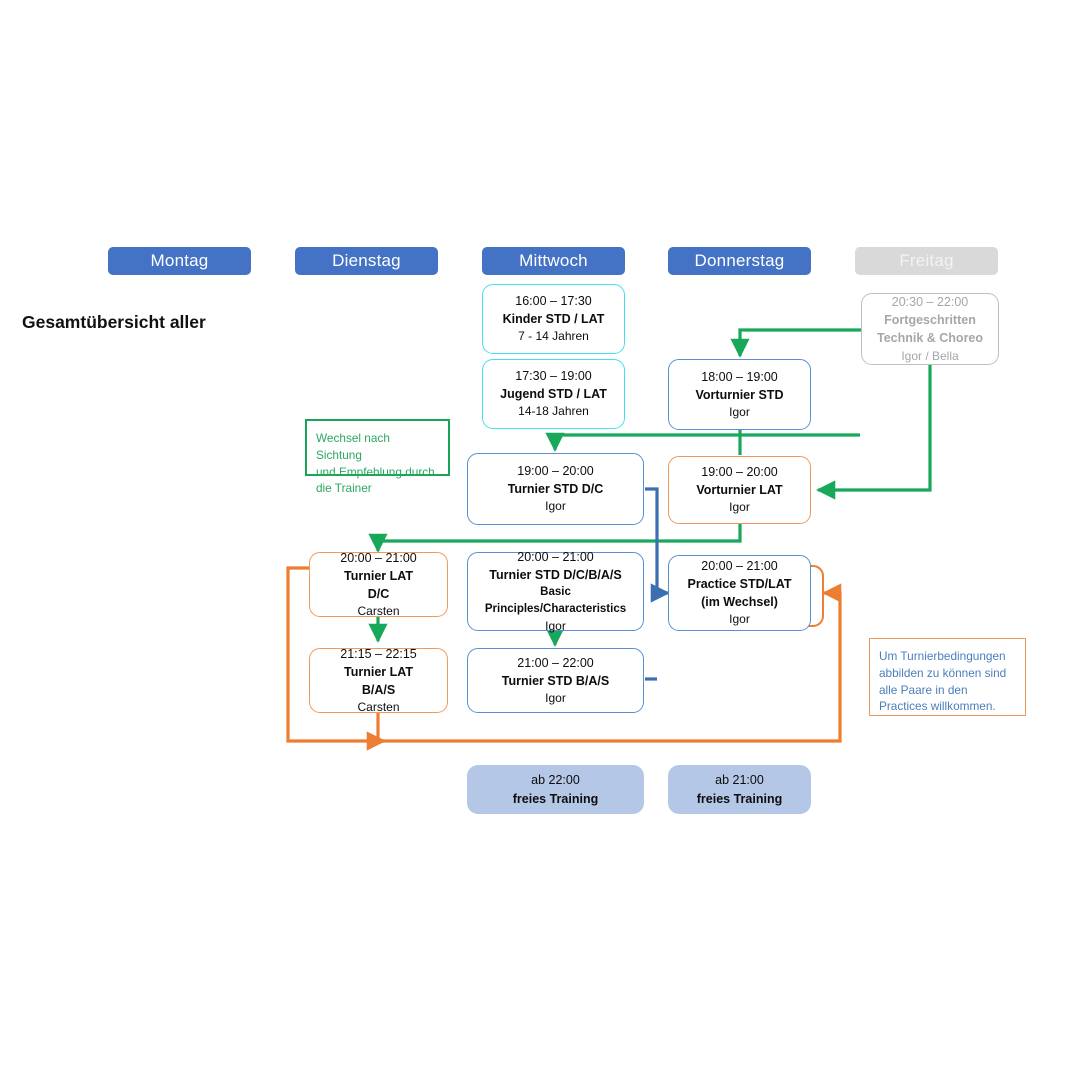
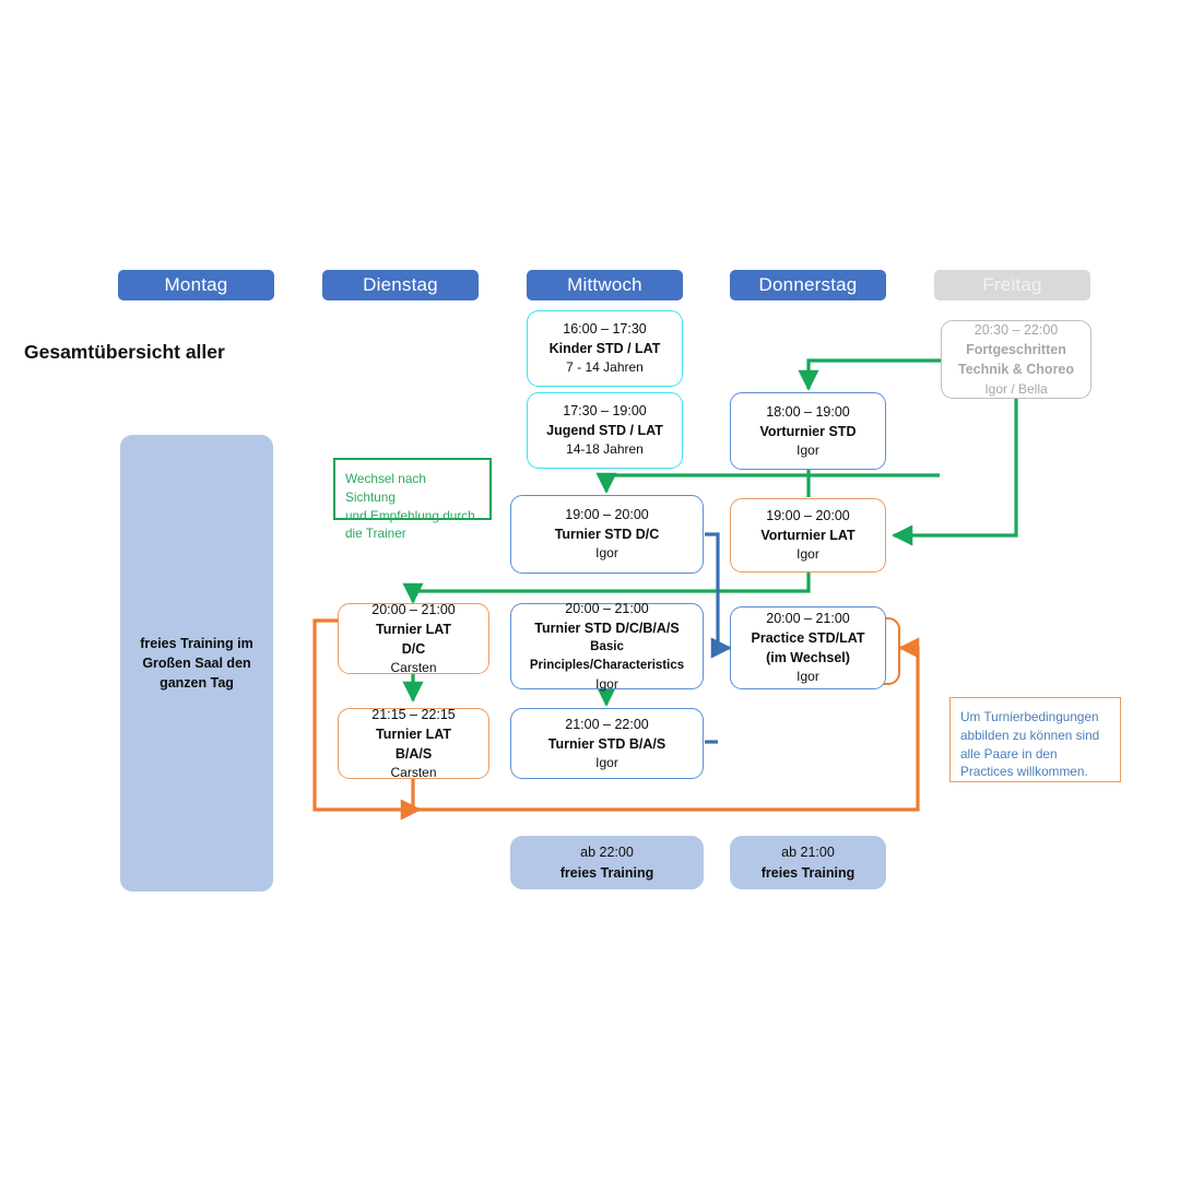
  Montag
  Dienstag
  Mittwoch
  Donnerstag
  Freitag
  Gesamtübersicht aller
+ freies Training im
+ Großen Saal den
+ ganzen Tag
  Wechsel nach Sichtung
  und Empfehlung durch
  die Trainer
  Um Turnierbedingungen
  abbilden zu können sind
  alle Paare in den
  Practices willkommen.
  16:00 – 17:30
  Kinder STD / LAT
  7 - 14 Jahren
  17:30 – 19:00
  Jugend STD / LAT
  14-18 Jahren
  19:00 – 20:00
  Turnier STD D/C
  Igor
  20:00 – 21:00
  Turnier STD D/C/B/A/S
  Basic Principles/Characteristics
  Igor
  21:00 – 22:00
  Turnier STD B/A/S
  Igor
  ab 22:00
  freies Training
  20:00 – 21:00
  Turnier LAT
  D/C
  Carsten
  21:15 – 22:15
  Turnier LAT
  B/A/S
  Carsten
  18:00 – 19:00
  Vorturnier STD
  Igor
  19:00 – 20:00
  Vorturnier LAT
  Igor
  20:00 – 21:00
  Practice STD/LAT
  (im Wechsel)
  Igor
  ab 21:00
  freies Training
  20:30 – 22:00
  Fortgeschritten
  Technik & Choreo
  Igor / Bella
